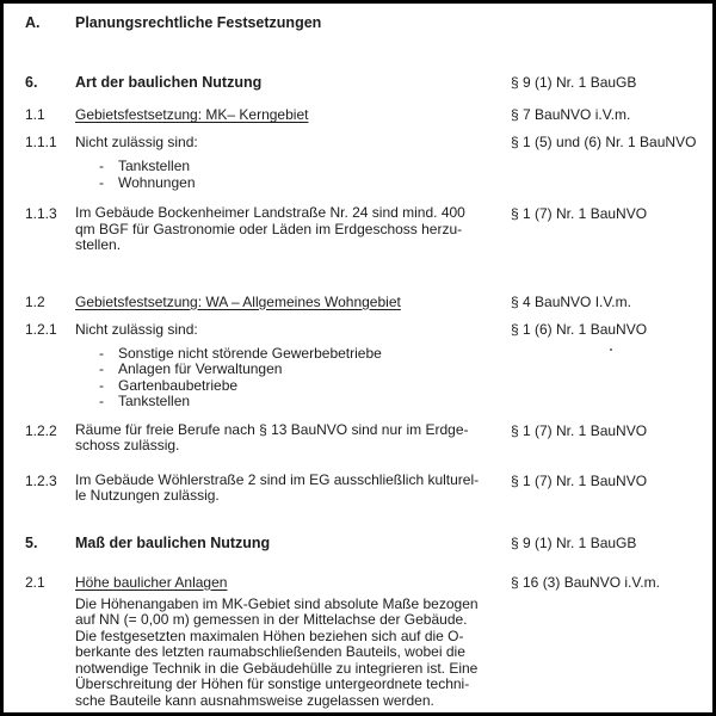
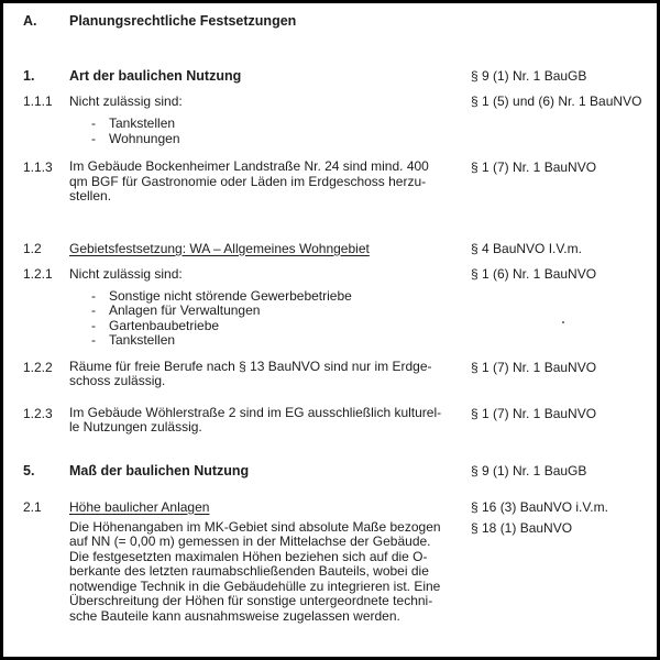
  A.
  Planungsrechtliche Festsetzungen
- 6.
+ 1.
  Art der baulichen Nutzung
  § 9 (1) Nr. 1 BauGB
- 1.1
- Gebietsfestsetzung: MK– Kerngebiet
- § 7 BauNVO i.V.m.
  1.1.1
  Nicht zulässig sind:
  § 1 (5) und (6) Nr. 1 BauNVO
  -
  Tankstellen
  -
  Wohnungen
  1.1.3
  Im Gebäude Bockenheimer Landstraße Nr. 24 sind mind. 400
  qm BGF für Gastronomie oder Läden im Erdgeschoss herzu-
  stellen.
  § 1 (7) Nr. 1 BauNVO
  1.2
  Gebietsfestsetzung: WA – Allgemeines Wohngebiet
  § 4 BauNVO I.V.m.
  1.2.1
  Nicht zulässig sind:
  § 1 (6) Nr. 1 BauNVO
  -
  Sonstige nicht störende Gewerbebetriebe
  -
  Anlagen für Verwaltungen
  -
  Gartenbaubetriebe
  -
  Tankstellen
  1.2.2
  Räume für freie Berufe nach § 13 BauNVO sind nur im Erdge-
  schoss zulässig.
  § 1 (7) Nr. 1 BauNVO
  1.2.3
  Im Gebäude Wöhlerstraße 2 sind im EG ausschließlich kulturel-
  le Nutzungen zulässig.
  § 1 (7) Nr. 1 BauNVO
  5.
  Maß der baulichen Nutzung
  § 9 (1) Nr. 1 BauGB
  2.1
  Höhe baulicher Anlagen
  § 16 (3) BauNVO i.V.m.
  Die Höhenangaben im MK-Gebiet sind absolute Maße bezogen
  auf NN (= 0,00 m) gemessen in der Mittelachse der Gebäude.
  Die festgesetzten maximalen Höhen beziehen sich auf die O-
  berkante des letzten raumabschließenden Bauteils, wobei die
  notwendige Technik in die Gebäudehülle zu integrieren ist. Eine
  Überschreitung der Höhen für sonstige untergeordnete techni-
  sche Bauteile kann ausnahmsweise zugelassen werden.
+ § 18 (1) BauNVO
